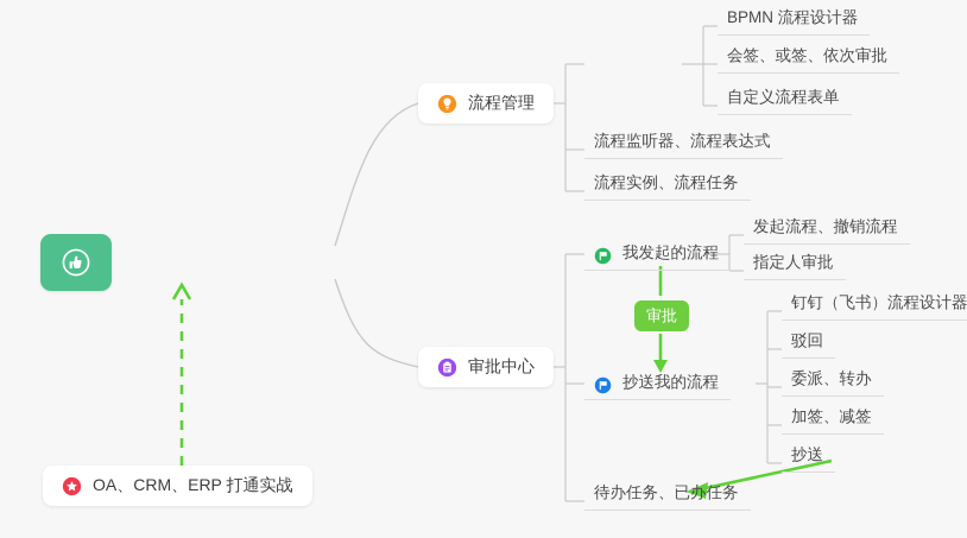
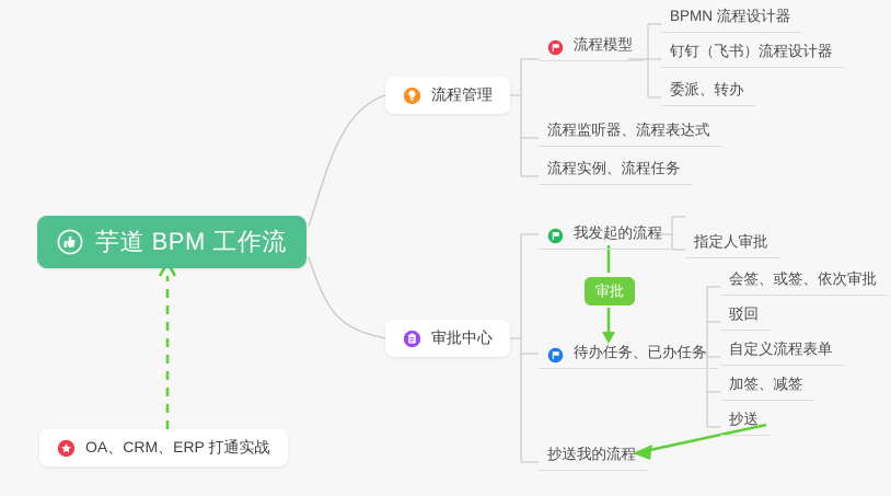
+ 芋道 BPM 工作流
  流程管理
+ 流程模型
  BPMN 流程设计器
- 会签、或签、依次审批
+ 钉钉（飞书）流程设计器
- 自定义流程表单
+ 委派、转办
  流程监听器、流程表达式
  流程实例、流程任务
  审批中心
  我发起的流程
- 发起流程、撤销流程
  指定人审批
  审批
- 抄送我的流程
+ 待办任务、已办任务
- 钉钉（飞书）流程设计器
+ 会签、或签、依次审批
  驳回
- 委派、转办
+ 自定义流程表单
  加签、减签
  抄送
- 待办任务、已办任务
+ 抄送我的流程
  OA、CRM、ERP 打通实战
